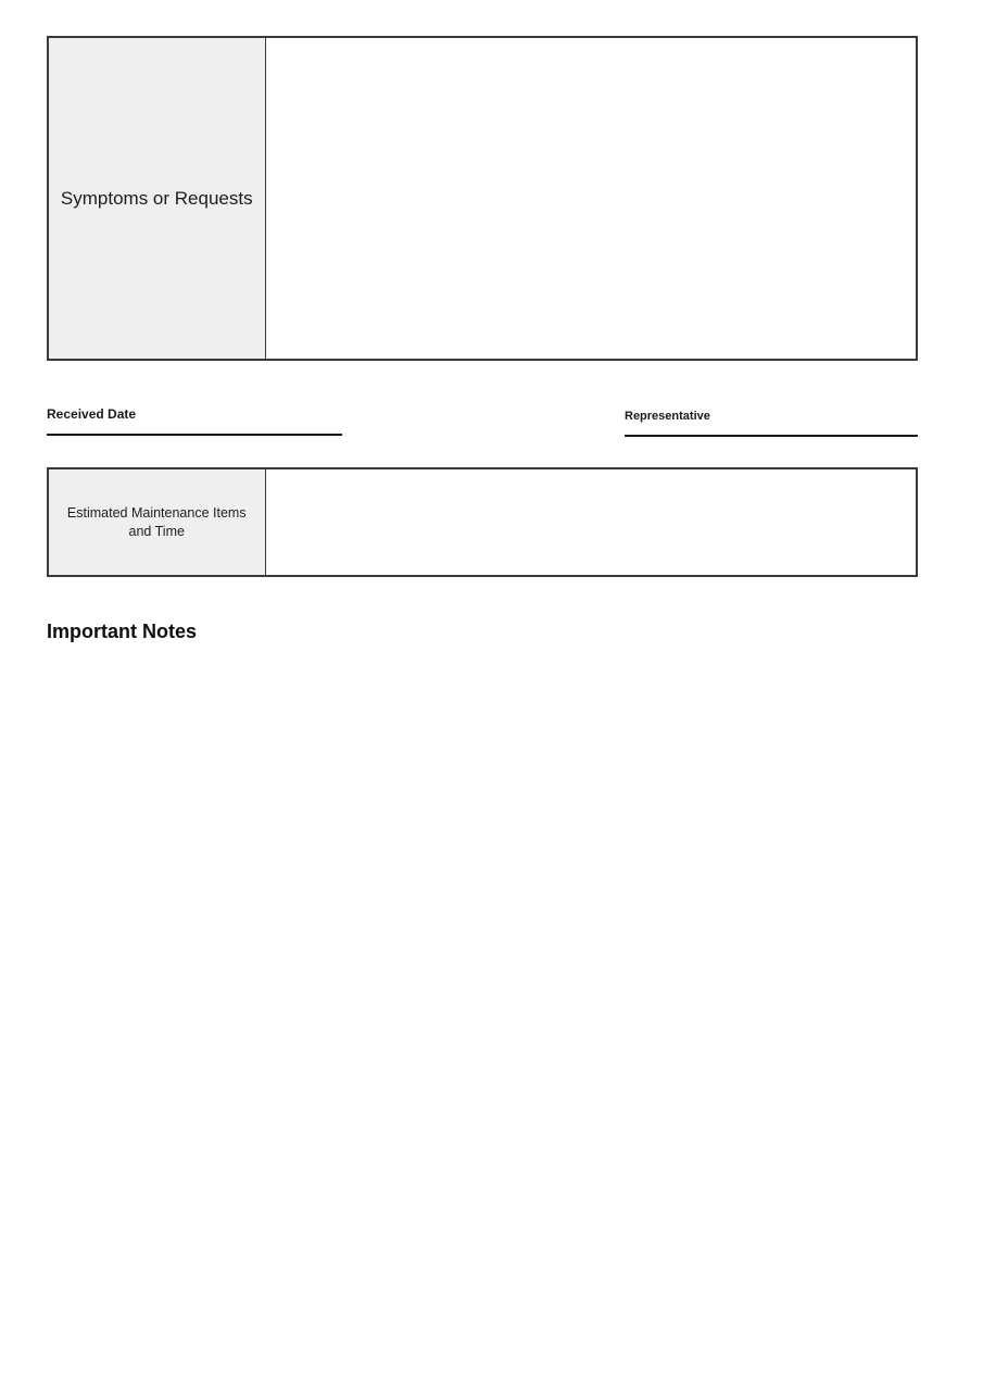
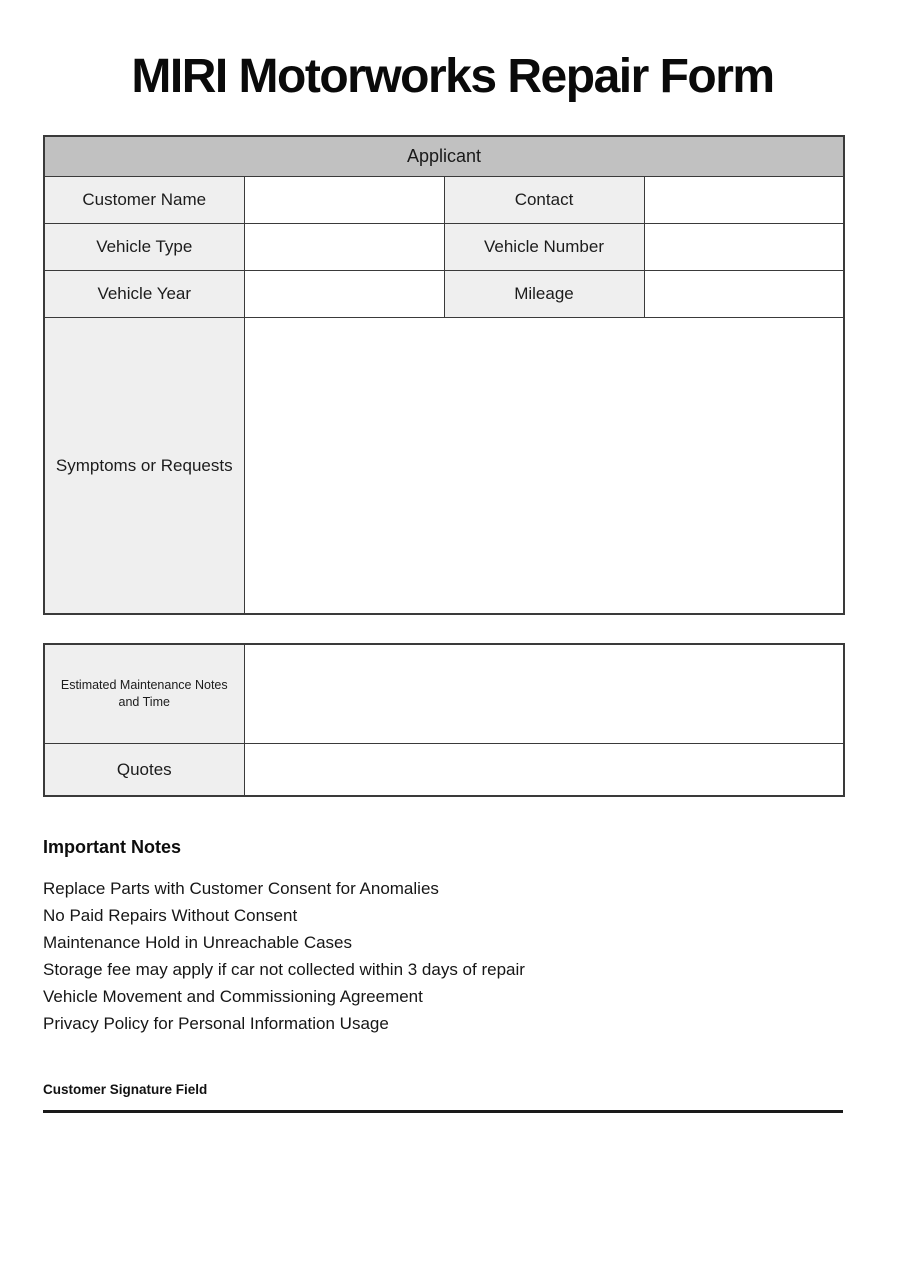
+ MIRI Motorworks Repair Form
+ Applicant
+ Customer Name		Contact
+ Vehicle Type		Vehicle Number
+ Vehicle Year		Mileage
  Symptoms or Requests
- Received Date
- Representative
- Estimated Maintenance Items and Time
+ Estimated Maintenance Notes and Time
+ Quotes
  Important Notes
+ Replace Parts with Customer Consent for Anomalies
+ No Paid Repairs Without Consent
+ Maintenance Hold in Unreachable Cases
+ Storage fee may apply if car not collected within 3 days of repair
+ Vehicle Movement and Commissioning Agreement
+ Privacy Policy for Personal Information Usage
+ Customer Signature Field
